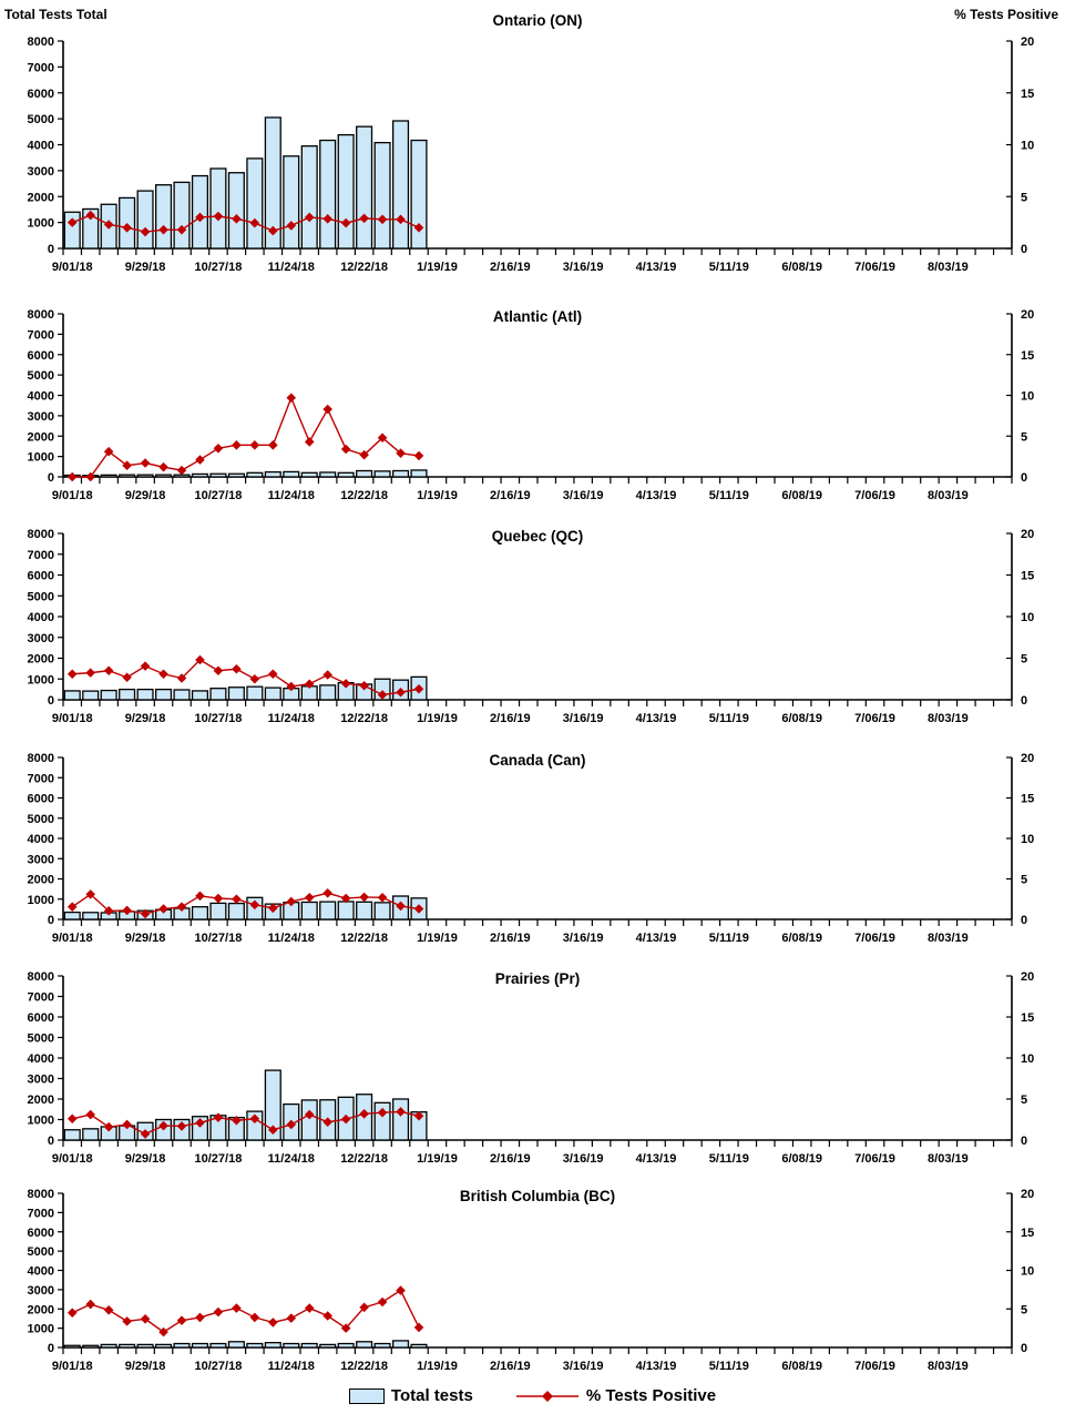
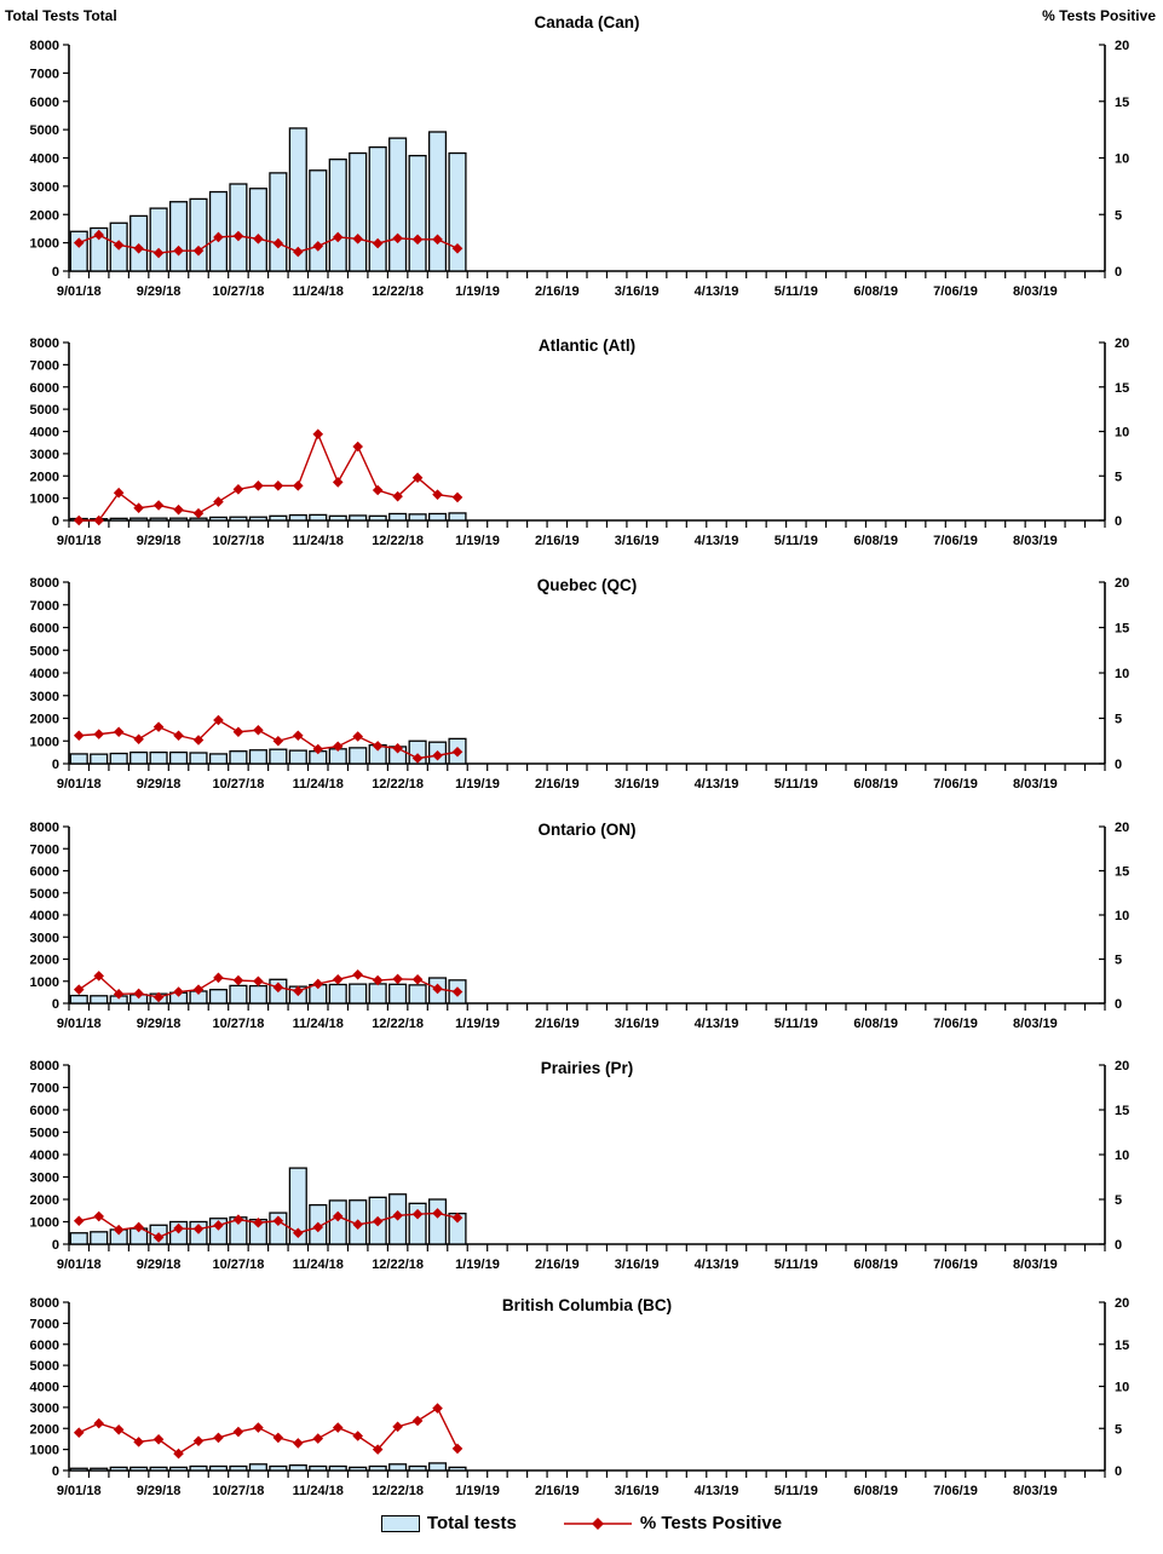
  Total Tests Total
  % Tests Positive
- Ontario (ON)
+ Canada (Can)
  0
  1000
  2000
  3000
  4000
  5000
  6000
  7000
  8000
  0
  5
  10
  15
  20
  9/01/18
  9/29/18
  10/27/18
  11/24/18
  12/22/18
  1/19/19
  2/16/19
  3/16/19
  4/13/19
  5/11/19
  6/08/19
  7/06/19
  8/03/19
  Atlantic (Atl)
  0
  1000
  2000
  3000
  4000
  5000
  6000
  7000
  8000
  0
  5
  10
  15
  20
  9/01/18
  9/29/18
  10/27/18
  11/24/18
  12/22/18
  1/19/19
  2/16/19
  3/16/19
  4/13/19
  5/11/19
  6/08/19
  7/06/19
  8/03/19
  Quebec (QC)
  0
  1000
  2000
  3000
  4000
  5000
  6000
  7000
  8000
  0
  5
  10
  15
  20
  9/01/18
  9/29/18
  10/27/18
  11/24/18
  12/22/18
  1/19/19
  2/16/19
  3/16/19
  4/13/19
  5/11/19
  6/08/19
  7/06/19
  8/03/19
- Canada (Can)
+ Ontario (ON)
  0
  1000
  2000
  3000
  4000
  5000
  6000
  7000
  8000
  0
  5
  10
  15
  20
  9/01/18
  9/29/18
  10/27/18
  11/24/18
  12/22/18
  1/19/19
  2/16/19
  3/16/19
  4/13/19
  5/11/19
  6/08/19
  7/06/19
  8/03/19
  Prairies (Pr)
  0
  1000
  2000
  3000
  4000
  5000
  6000
  7000
  8000
  0
  5
  10
  15
  20
  9/01/18
  9/29/18
  10/27/18
  11/24/18
  12/22/18
  1/19/19
  2/16/19
  3/16/19
  4/13/19
  5/11/19
  6/08/19
  7/06/19
  8/03/19
  British Columbia (BC)
  0
  1000
  2000
  3000
  4000
  5000
  6000
  7000
  8000
  0
  5
  10
  15
  20
  9/01/18
  9/29/18
  10/27/18
  11/24/18
  12/22/18
  1/19/19
  2/16/19
  3/16/19
  4/13/19
  5/11/19
  6/08/19
  7/06/19
  8/03/19
  Total tests
  % Tests Positive
